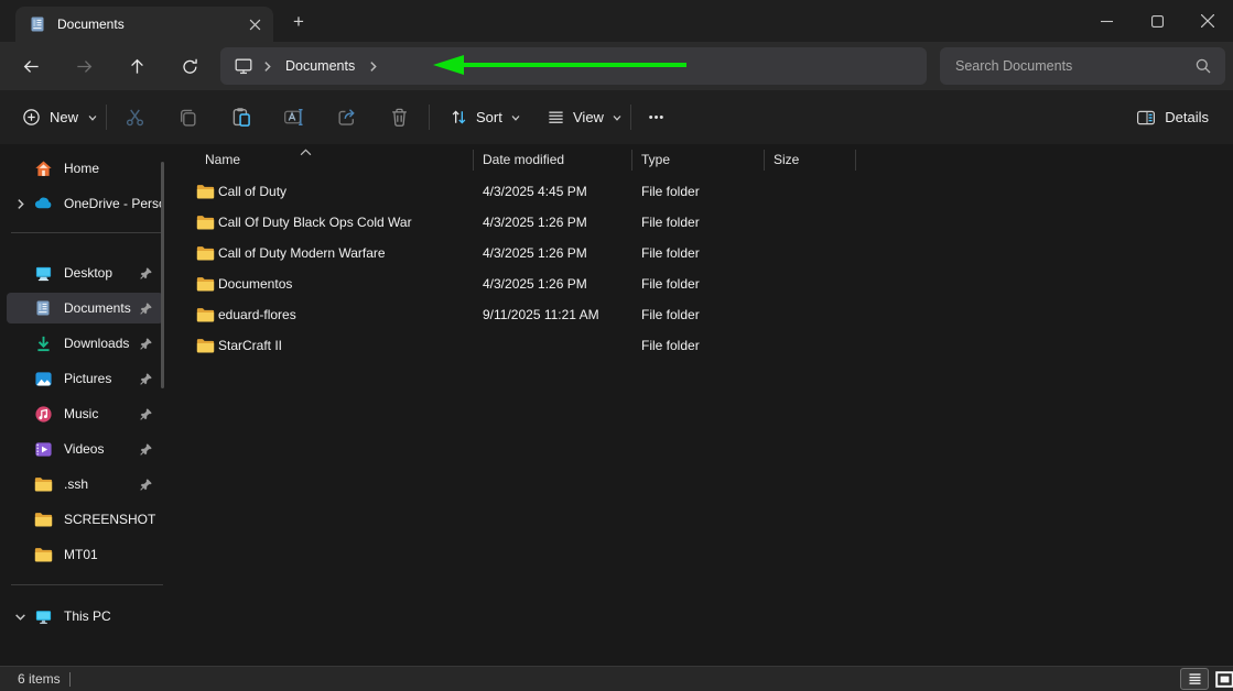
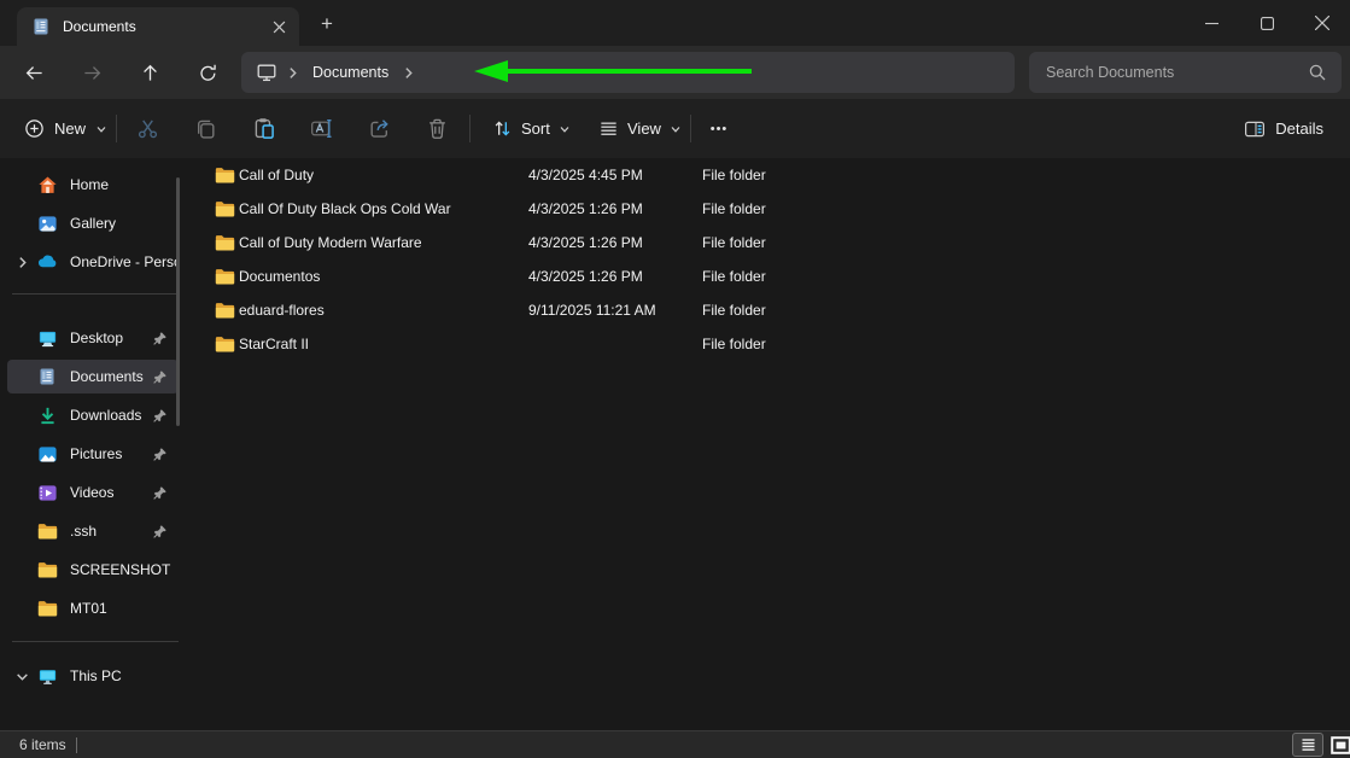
  Documents
  +
  Documents
  Search Documents
  New
  Sort
  View
  •••
  Details
  Home
+ Gallery
  OneDrive - Pers
  Desktop
  Documents
  Downloads
  Pictures
- Music
  Videos
  .ssh
  SCREENSHOT
  MT01
  This PC
- Name
- Date modified
- Type
- Size
  Call of Duty
  4/3/2025 4:45 PM
  File folder
  Call Of Duty Black Ops Cold War
  4/3/2025 1:26 PM
  File folder
  Call of Duty Modern Warfare
  4/3/2025 1:26 PM
  File folder
  Documentos
  4/3/2025 1:26 PM
  File folder
  eduard-flores
  9/11/2025 11:21 AM
  File folder
  StarCraft II
  File folder
  6 items
